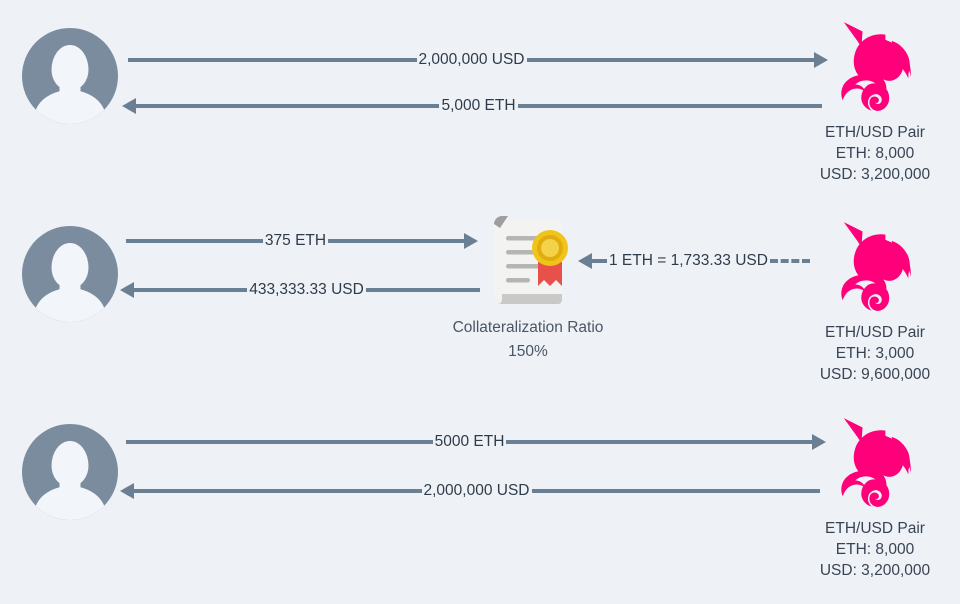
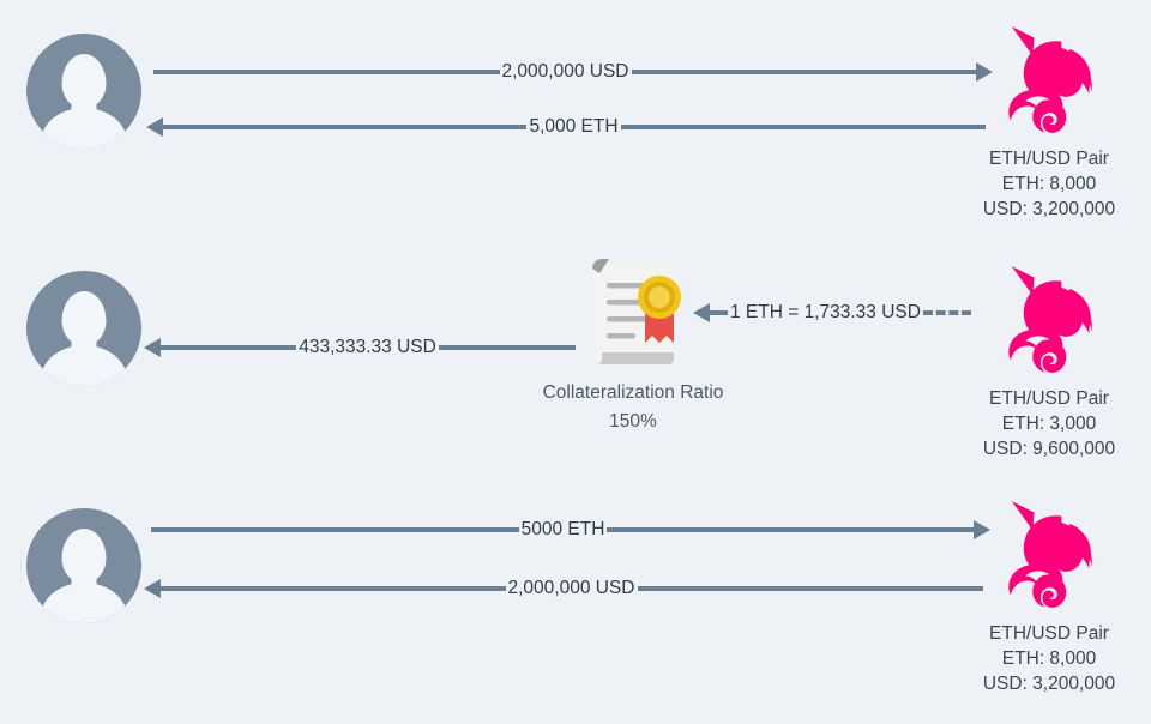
  2,000,000 USD
  5,000 ETH
  ETH/USD Pair
  ETH: 8,000
  USD: 3,200,000
- 375 ETH
  433,333.33 USD
  Collateralization Ratio
  150%
  1 ETH = 1,733.33 USD
  ETH/USD Pair
  ETH: 3,000
  USD: 9,600,000
  5000 ETH
  2,000,000 USD
  ETH/USD Pair
  ETH: 8,000
  USD: 3,200,000
